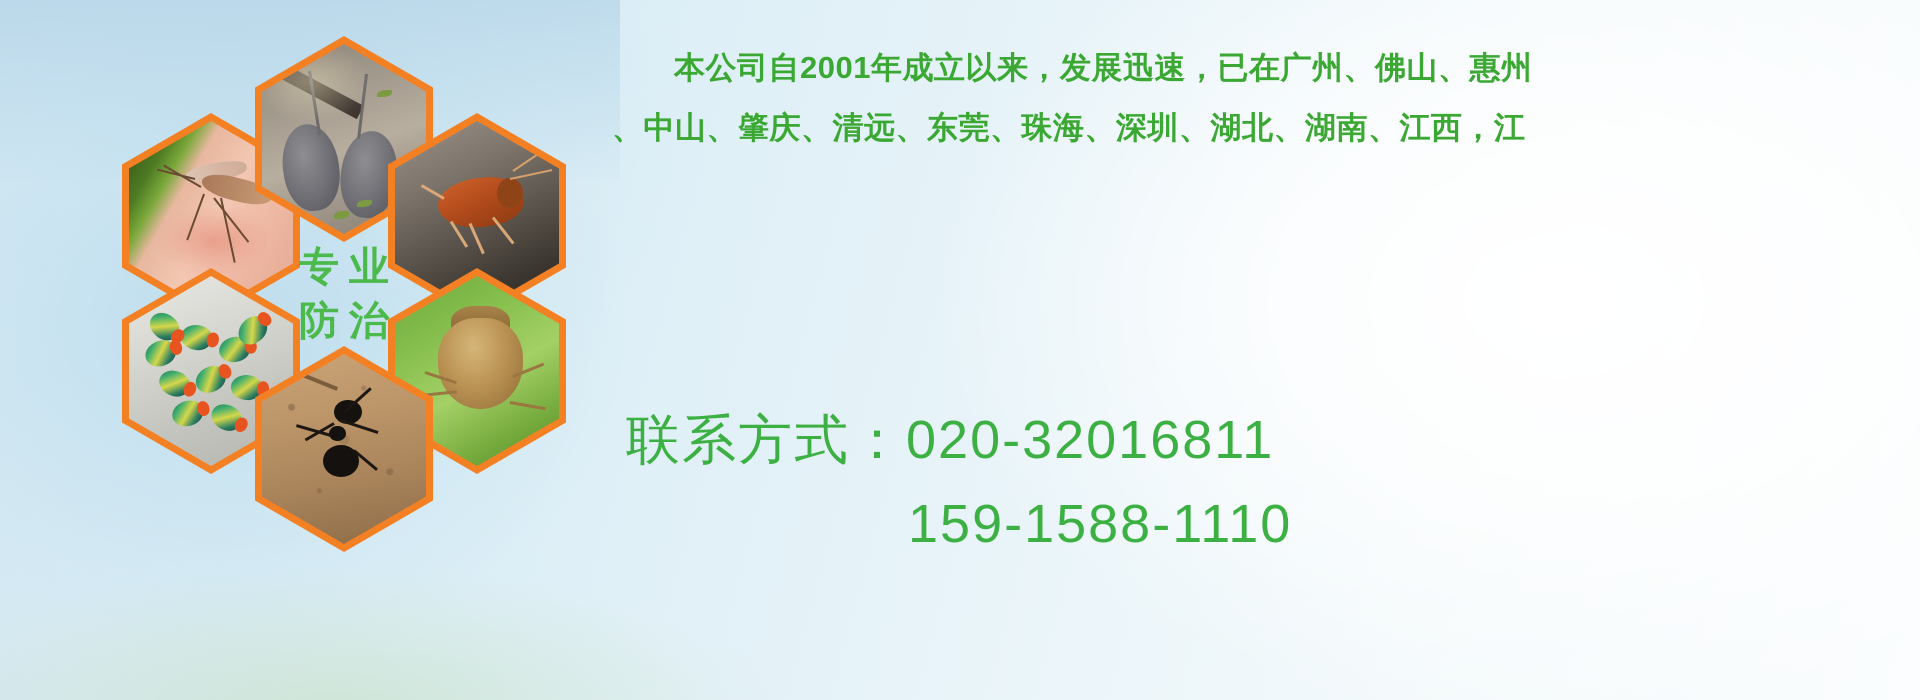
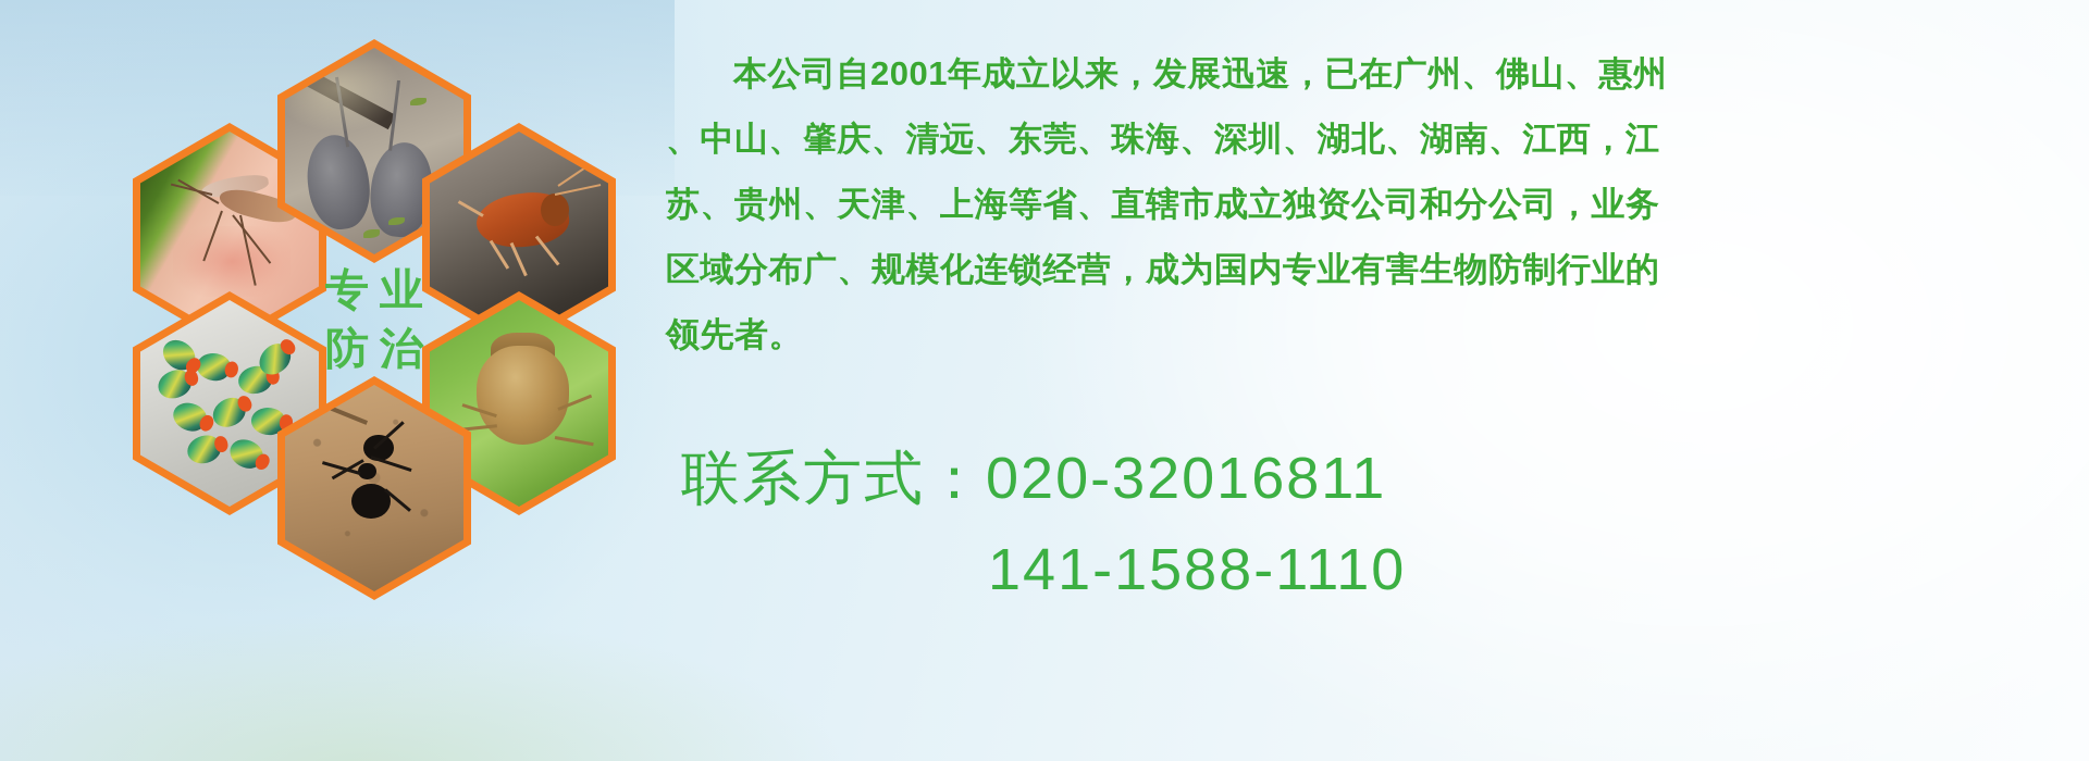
  专业
  防治
  本公司自2001年成立以来，发展迅速，已在广州、佛山、惠州
  、中山、肇庆、清远、东莞、珠海、深圳、湖北、湖南、江西，江
+ 苏、贵州、天津、上海等省、直辖市成立独资公司和分公司，业务
+ 区域分布广、规模化连锁经营，成为国内专业有害生物防制行业的
+ 领先者。
  联系方式：020-32016811
- 159-1588-1110
+ 141-1588-1110
